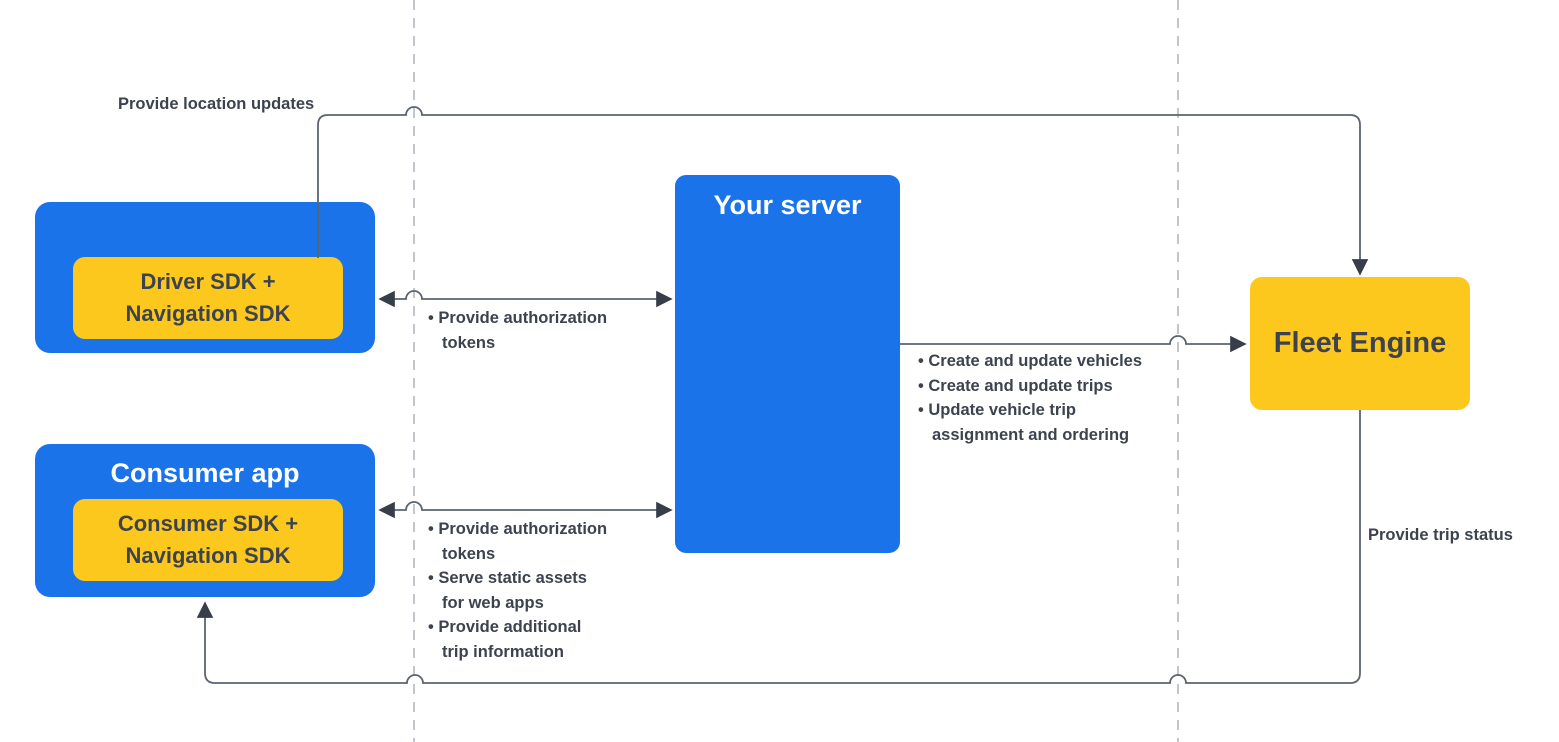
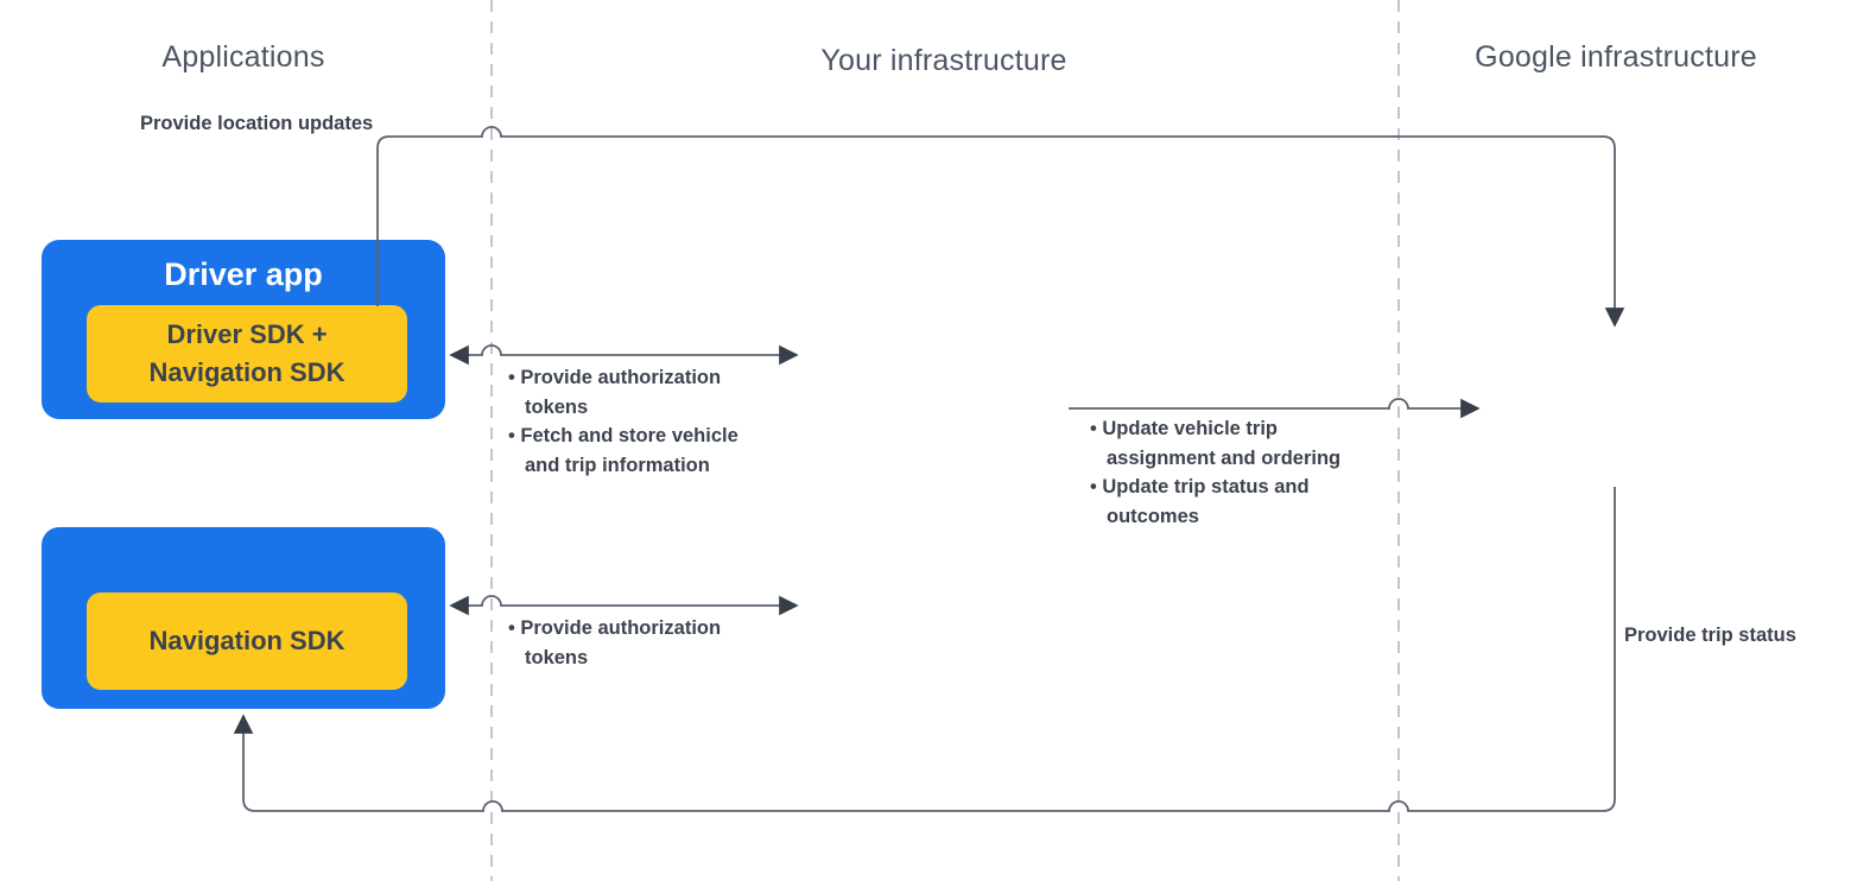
+ Applications
+ Your infrastructure
+ Google infrastructure
+ Driver app
  Driver SDK +
  Navigation SDK
- Consumer app
- Consumer SDK +
  Navigation SDK
- Your server
- Fleet Engine
  Provide location updates
  Provide trip status
  Provide authorization tokens
+ Fetch and store vehicle and trip information
  Provide authorization tokens
- Serve static assets for web apps
- Provide additional trip information
- Create and update vehicles
- Create and update trips
  Update vehicle trip assignment and ordering
+ Update trip status and outcomes
